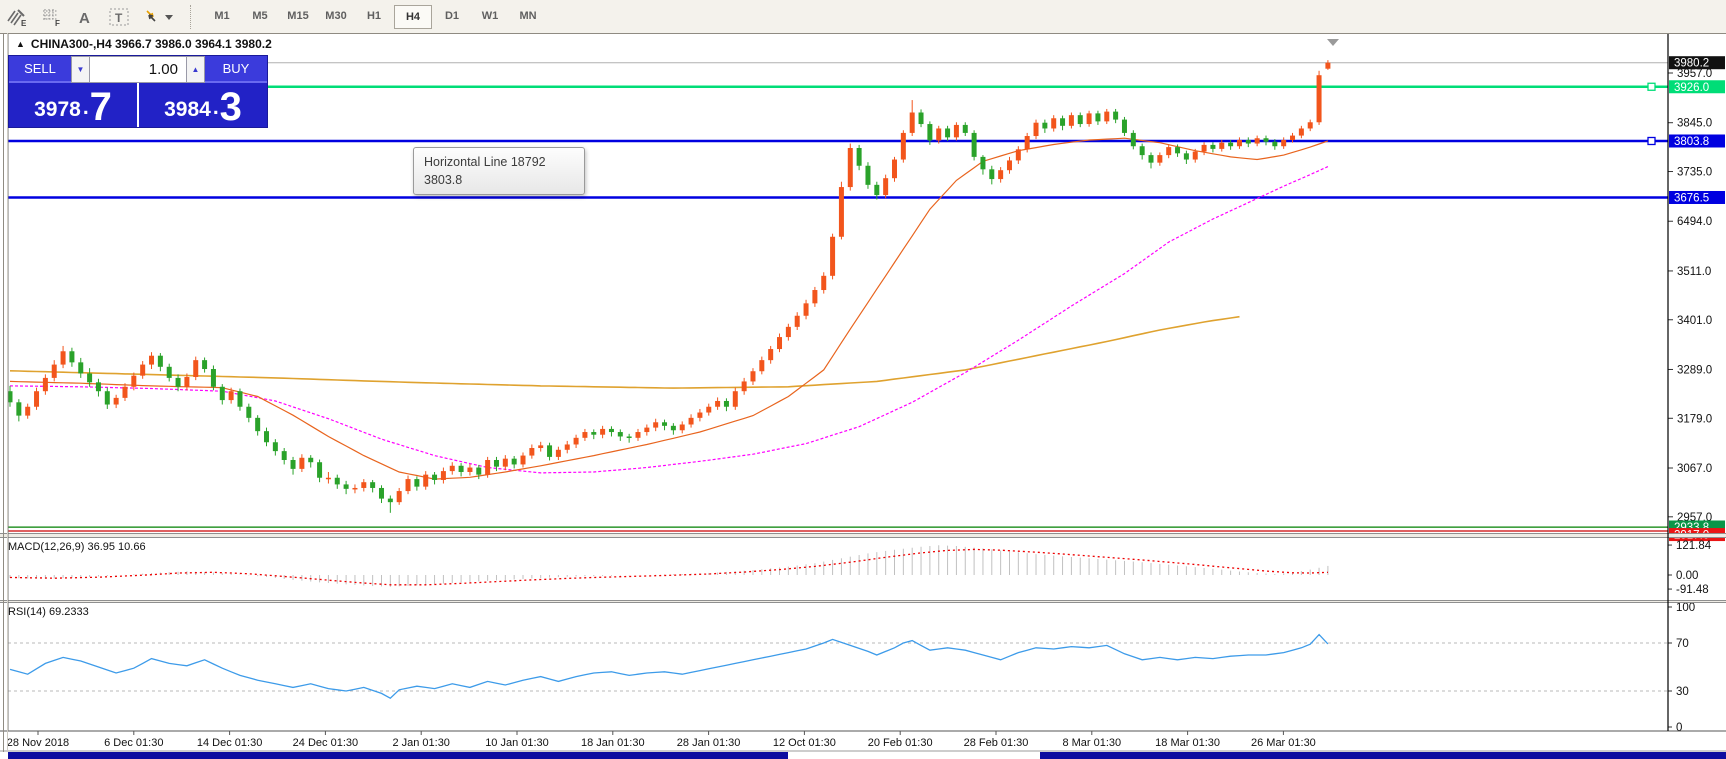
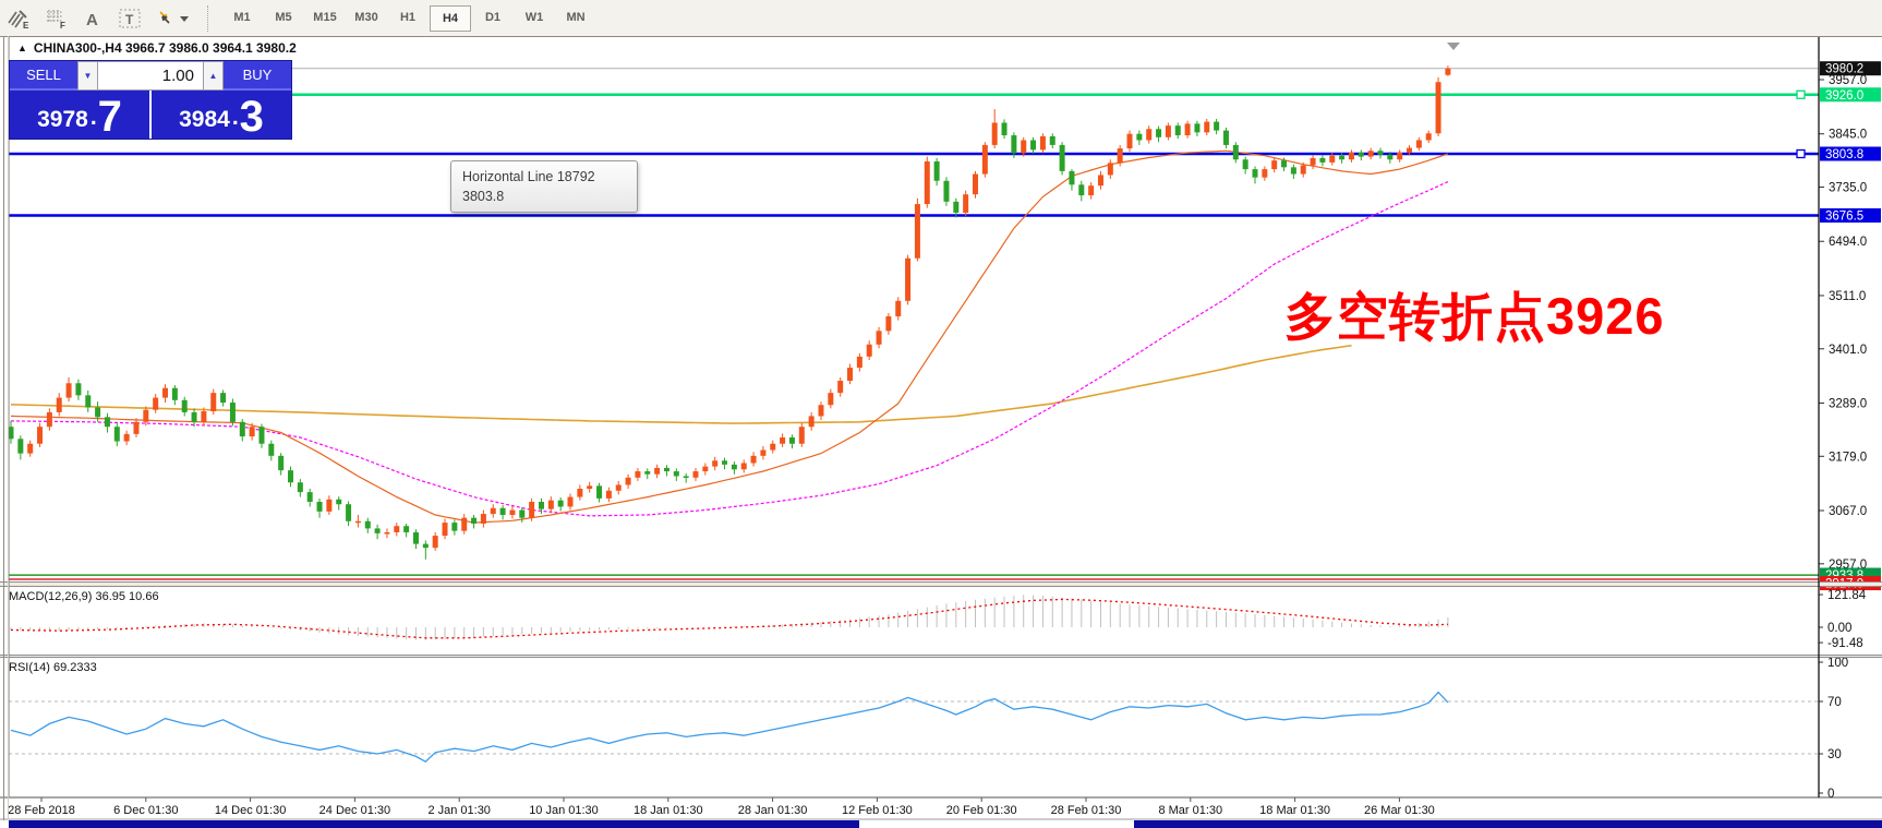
  E
  F
  A
  T
  M1
  M5
  M15
  M30
  H1
  H4
  D1
  W1
  MN
  MACD(12,26,9) 36.95 10.66
  RSI(14) 69.2333
  3957.0
  3845.0
  3735.0
  6494.0
  3511.0
  3401.0
  3289.0
  3179.0
  3067.0
  2957.0
  3980.2
  3926.0
  3803.8
  3676.5
  2933.8
  121.84
  0.00
  -91.48
  100
  70
  30
  0
- 28 Nov 2018
+ 28 Feb 2018
  6 Dec 01:30
  14 Dec 01:30
  24 Dec 01:30
  2 Jan 01:30
  10 Jan 01:30
  18 Jan 01:30
  28 Jan 01:30
- 12 Oct 01:30
+ 12 Feb 01:30
  20 Feb 01:30
  28 Feb 01:30
  8 Mar 01:30
  18 Mar 01:30
  26 Mar 01:30
  ▲ CHINA300-,H4 3966.7 3986.0 3964.1 3980.2
  SELL
  ▼
  1.00
  ▲
  BUY
  3978
  .
  7
  3984
  .
  3
  Horizontal Line 18792
  3803.8
+ 多空转折点3926
